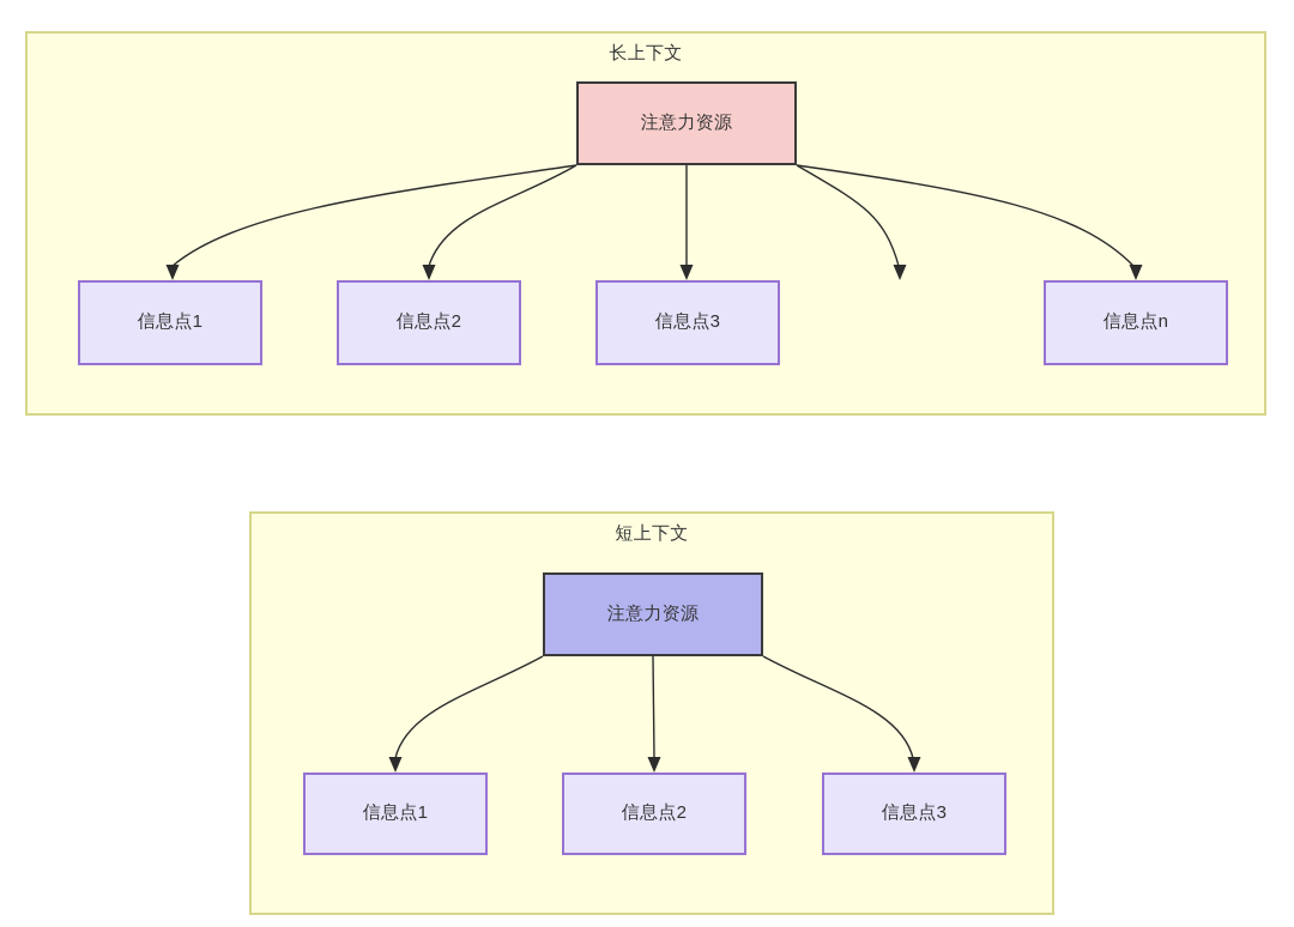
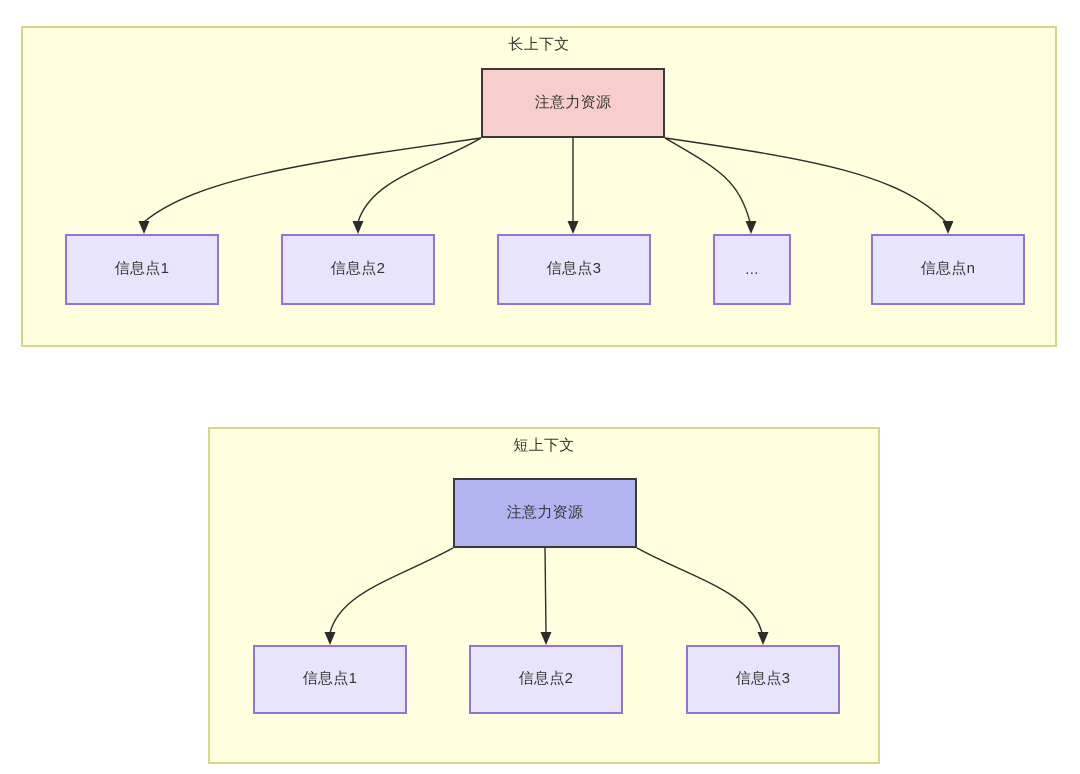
  长上下文
  注意力资源
  信息点1
  信息点2
  信息点3
+ ...
  信息点n
  短上下文
  注意力资源
  信息点1
  信息点2
  信息点3
